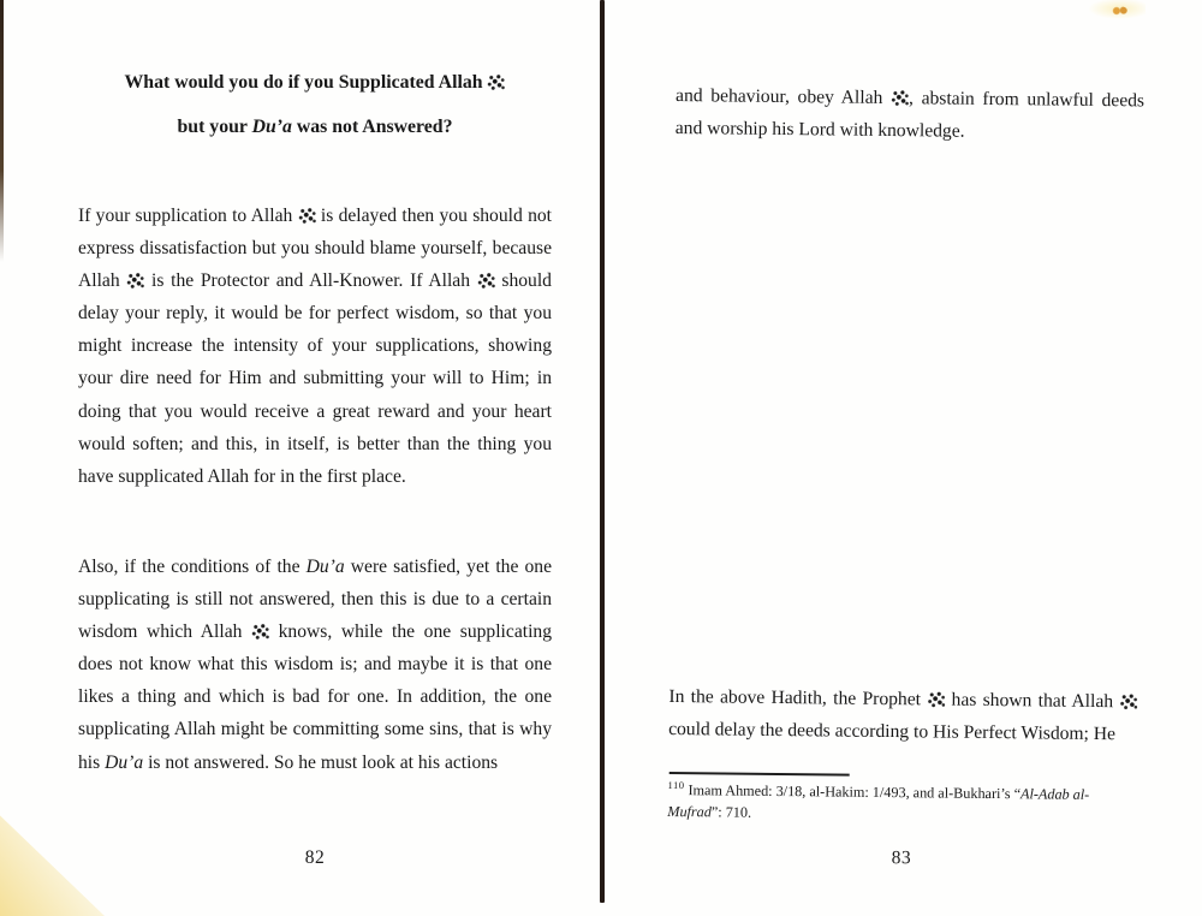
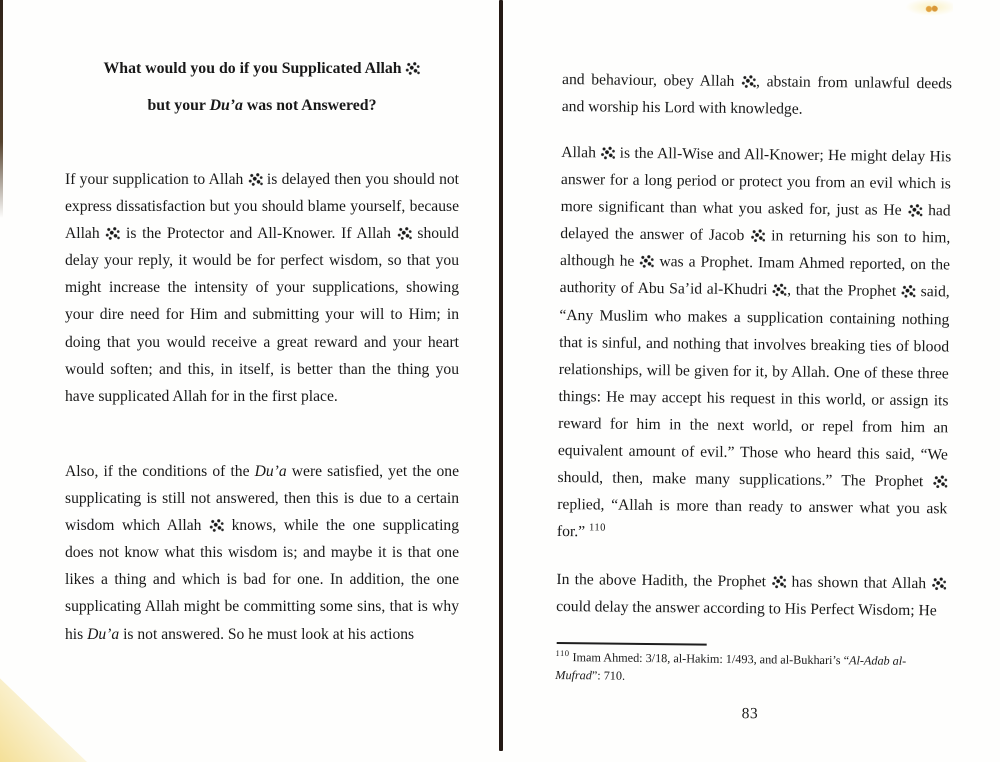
  What would you do if you Supplicated Allah
  but your Du’a was not Answered?
  If your supplication to Allah ﷻ is delayed then you should not express dissatisfaction but you should blame yourself, because Allah ﷻ is the Protector and All-Knower. If Allah ﷻ should delay your reply, it would be for perfect wisdom, so that you might increase the intensity of your supplications, showing your dire need for Him and submitting your will to Him; in doing that you would receive a great reward and your heart would soften; and this, in itself, is better than the thing you have supplicated Allah for in the first place.
  Also, if the conditions of the Du’a were satisfied, yet the one supplicating is still not answered, then this is due to a certain wisdom which Allah ﷻ knows, while the one supplicating does not know what this wisdom is; and maybe it is that one likes a thing and which is bad for one. In addition, the one supplicating Allah might be committing some sins, that is why his Du’a is not answered. So he must look at his actions
- 82
  and behaviour, obey Allah ﷻ , abstain from unlawful deeds and worship his Lord with knowledge.
+ Allah ﷻ is the All-Wise and All-Knower; He might delay His answer for a long period or protect you from an evil which is more significant than what you asked for, just as He ﷻ had delayed the answer of Jacob ﵇ in returning his son to him, although he ﵇ was a Prophet. Imam Ahmed reported, on the authority of Abu Sa’id al-Khudri ﵁ , that the Prophet ﷺ said, “Any Muslim who makes a supplication containing nothing that is sinful, and nothing that involves breaking ties of blood relationships, will be given for it, by Allah. One of these three things: He may accept his request in this world, or assign its reward for him in the next world, or repel from him an equivalent amount of evil.” Those who heard this said, “We should, then, make many supplications.” The Prophet ﷺ replied, “Allah is more than ready to answer what you ask for.” 110
- In the above Hadith, the Prophet ﷺ has shown that Allah ﷻ could delay the deeds according to His Perfect Wisdom; He
+ In the above Hadith, the Prophet ﷺ has shown that Allah ﷻ could delay the answer according to His Perfect Wisdom; He
  110 Imam Ahmed: 3/18, al-Hakim: 1/493, and al-Bukhari’s “Al-Adab al-Mufrad”: 710.
  83
